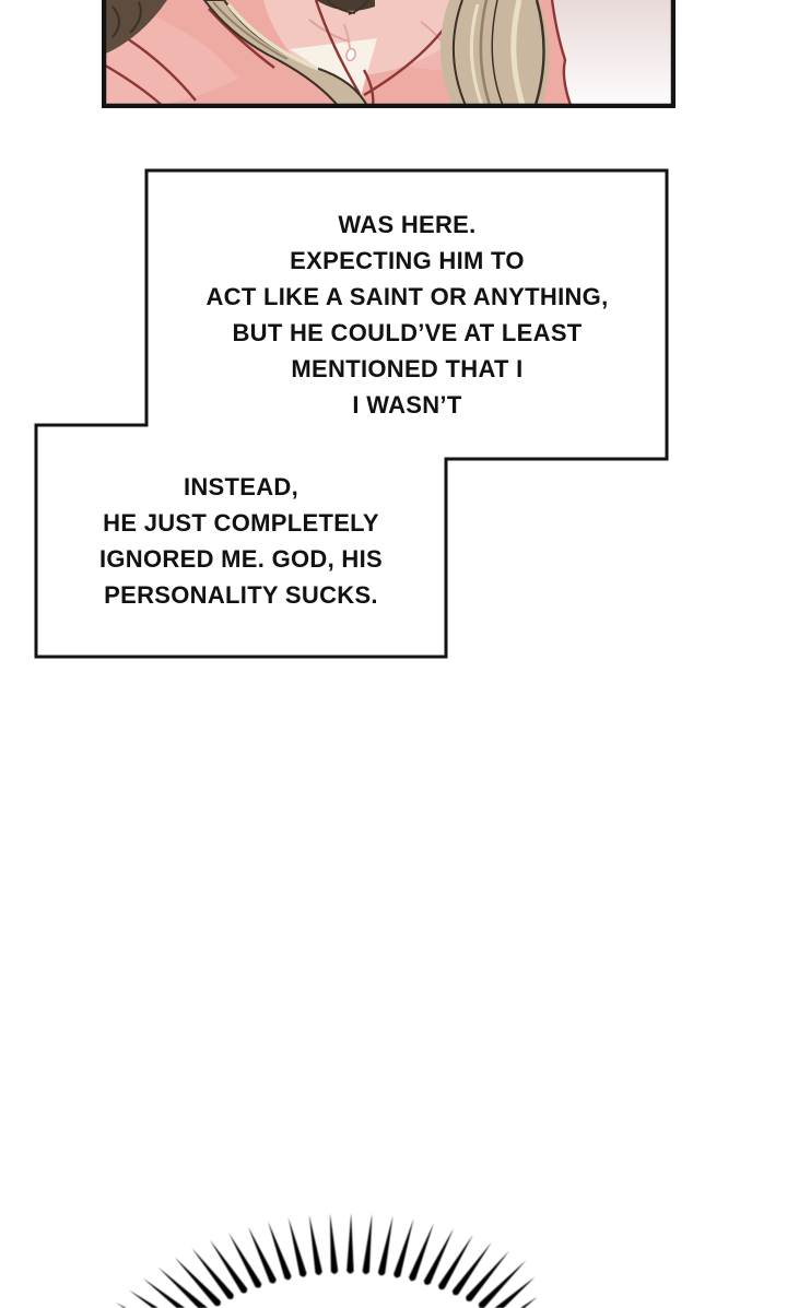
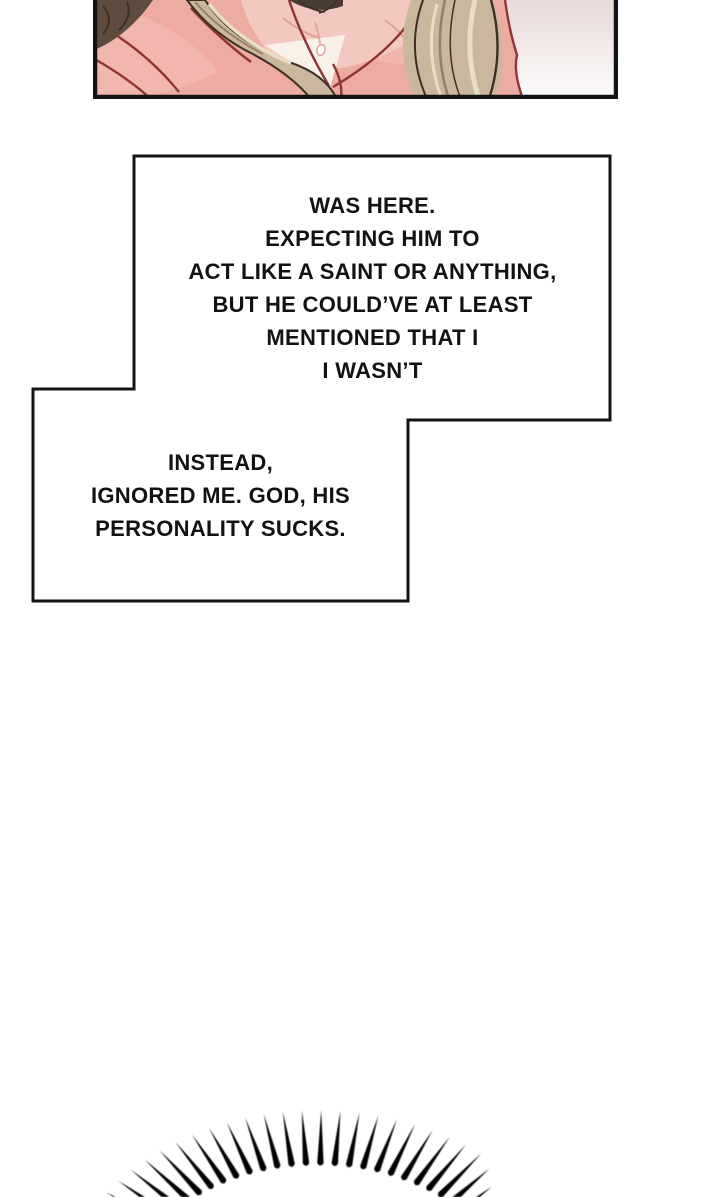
  WAS HERE.
  EXPECTING HIM TO
  ACT LIKE A SAINT OR ANYTHING,
  BUT HE COULD’VE AT LEAST
  MENTIONED THAT I
  I WASN’T
  INSTEAD,
- HE JUST COMPLETELY
  IGNORED ME. GOD, HIS
  PERSONALITY SUCKS.
